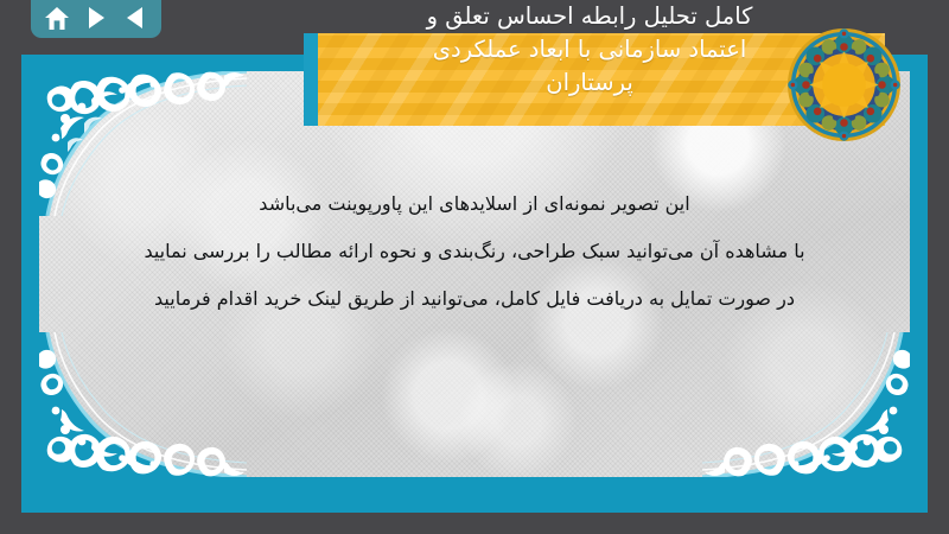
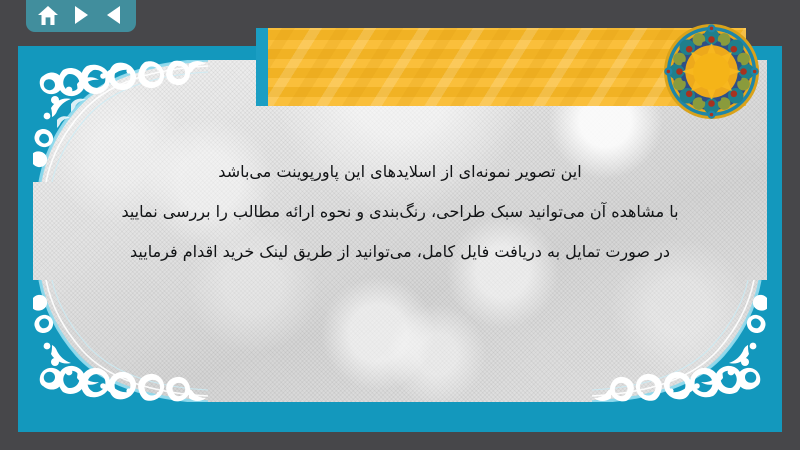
  این تصویر نمونهای از اسلایدهای این پاورپوینت می‌باشد
  با مشاهده آن میتوانید سبک طراحی، رنگ‌بندی و نحوه ارائه مطالب را بررسی نمایید
  در صورت تمایل به دریافت فایل کامل، می‌توانید از طریق لینک خرید اقدام فرمایید
- کامل تحلیل رابطه احساس تعلق و
- اعتماد سازمانی با ابعاد عملکردی
- پرستاران
